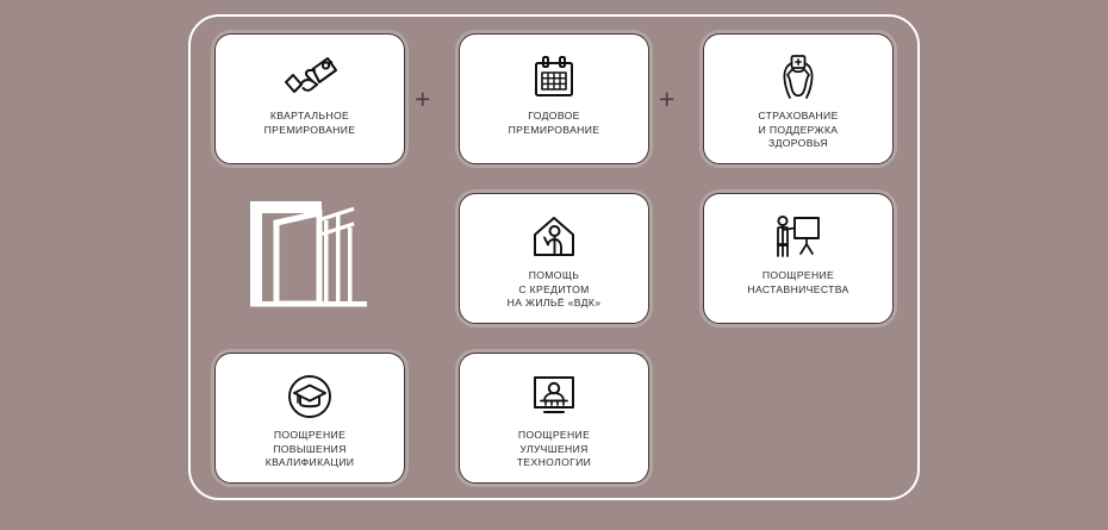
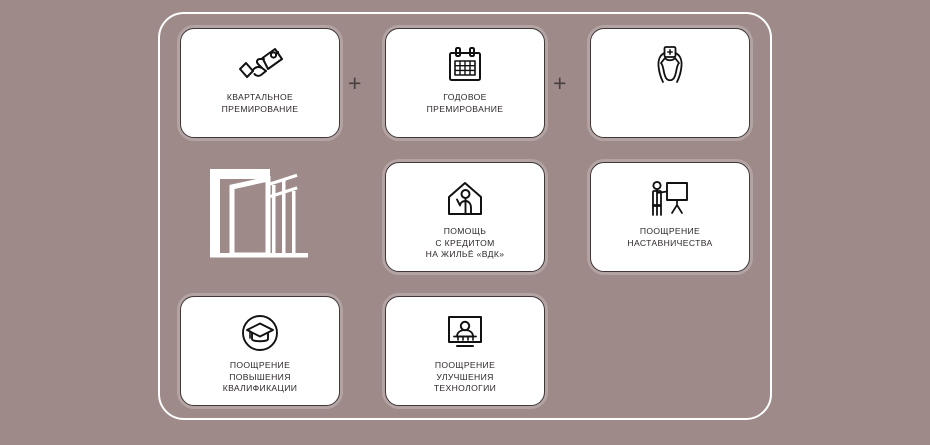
  +
  +
  КВАРТАЛЬНОЕ
  ПРЕМИРОВАНИЕ
  ГОДОВОЕ
  ПРЕМИРОВАНИЕ
- СТРАХОВАНИЕ
- И ПОДДЕРЖКА
- ЗДОРОВЬЯ
  ПОМОЩЬ
  С КРЕДИТОМ
  НА ЖИЛЬЁ «ВДК»
  ПООЩРЕНИЕ
  НАСТАВНИЧЕСТВА
  ПООЩРЕНИЕ
  ПОВЫШЕНИЯ
  КВАЛИФИКАЦИИ
  ПООЩРЕНИЕ
  УЛУЧШЕНИЯ
  ТЕХНОЛОГИИ
